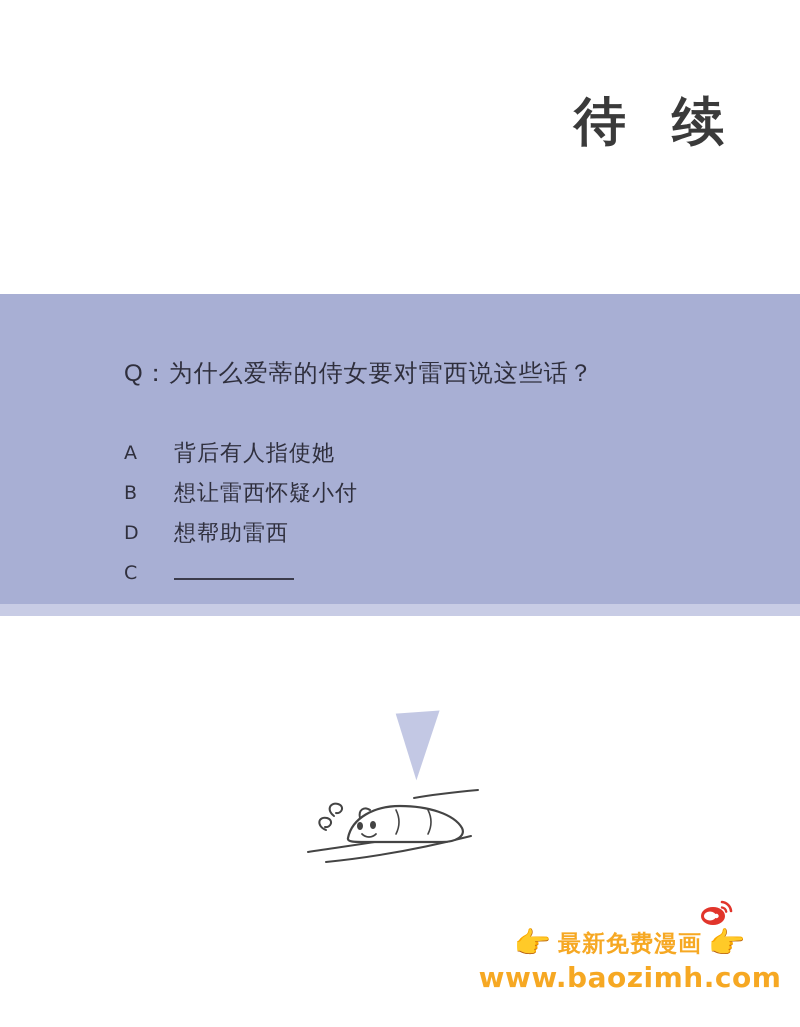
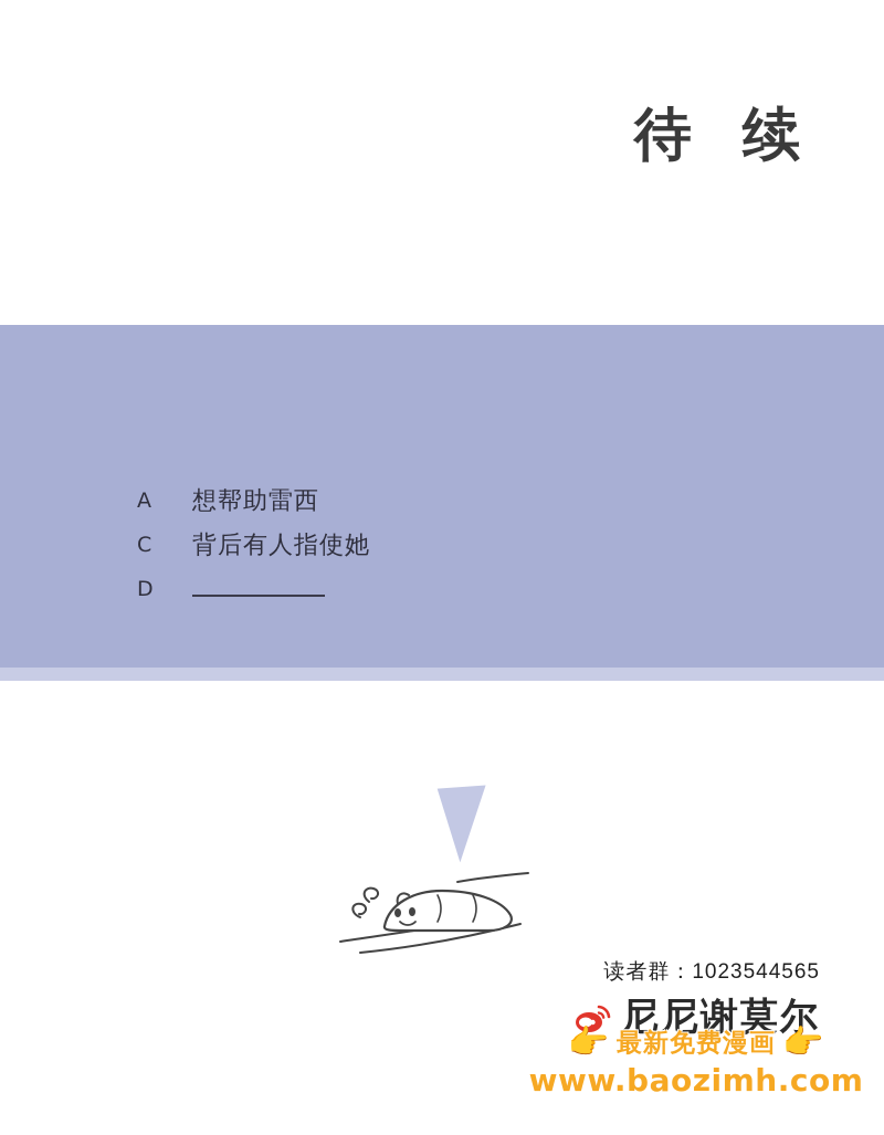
  待 续
- Q：为什么爱蒂的侍女要对雷西说这些话？
  A
- 背后有人指使她
+ 想帮助雷西
- B
- 想让雷西怀疑小付
- D
+ C
- 想帮助雷西
+ 背后有人指使她
- C
+ D
+ 读者群：1023544565
+ 尼尼谢莫尔
  最新免费漫画
  👉
  www.baozimh.com
